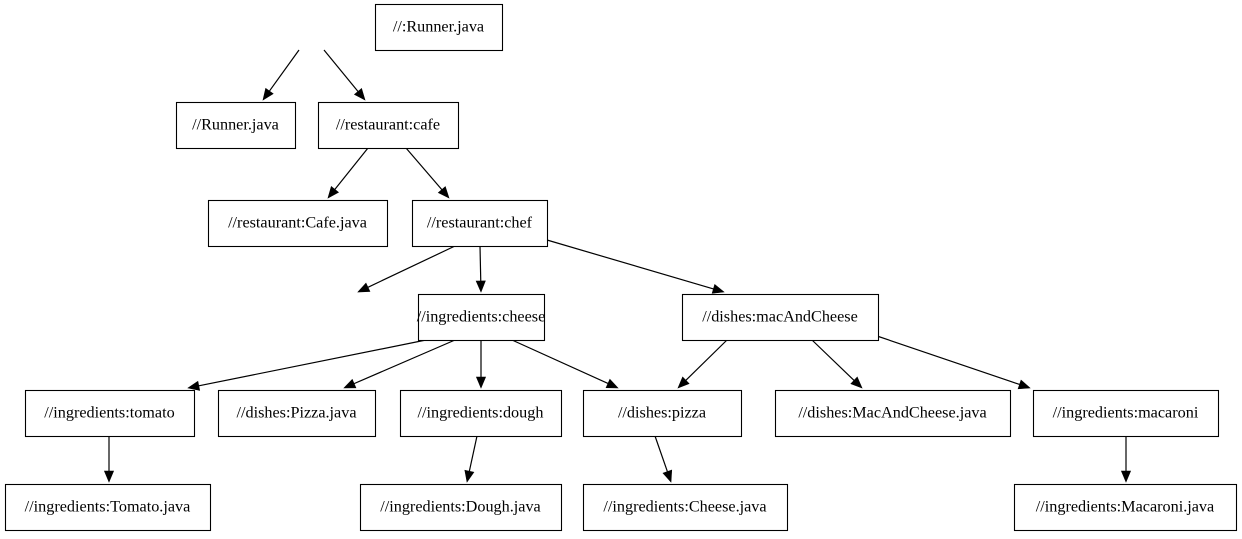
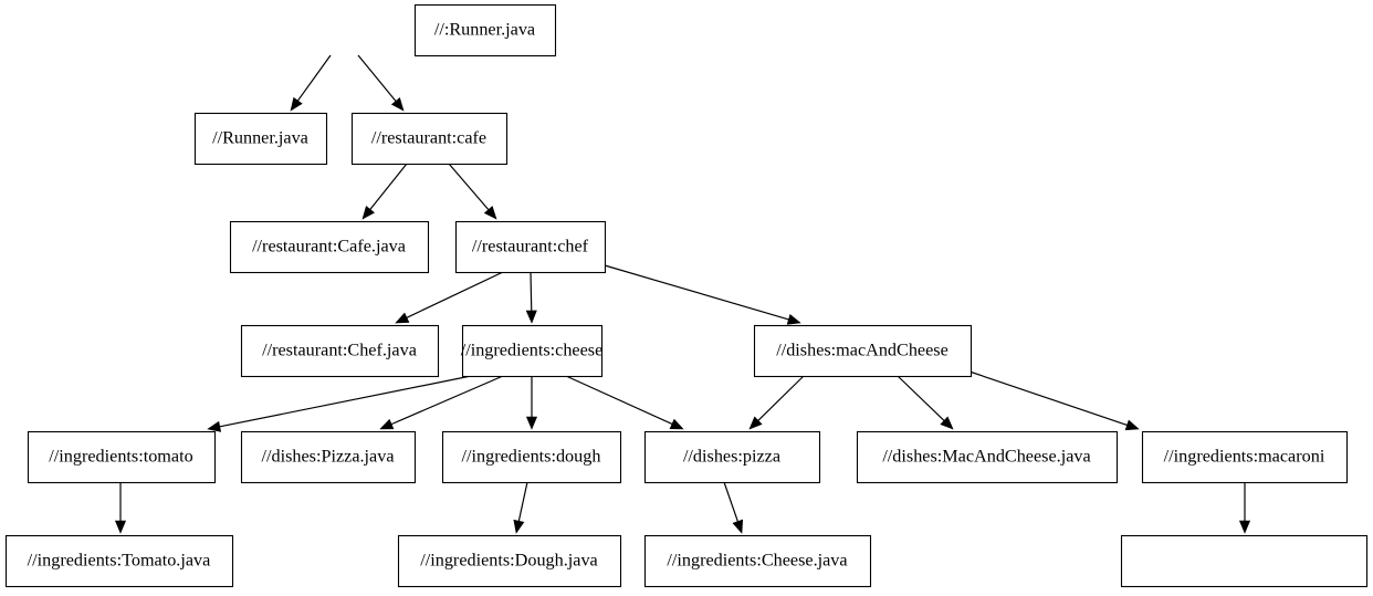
  //:Runner.java
  //Runner.java
  //restaurant:cafe
  //restaurant:Cafe.java
  //restaurant:chef
+ //restaurant:Chef.java
  //ingredients:cheese
  //dishes:macAndCheese
  //ingredients:tomato
  //dishes:Pizza.java
  //ingredients:dough
  //dishes:pizza
  //dishes:MacAndCheese.java
  //ingredients:macaroni
  //ingredients:Tomato.java
  //ingredients:Dough.java
  //ingredients:Cheese.java
- //ingredients:Macaroni.java
